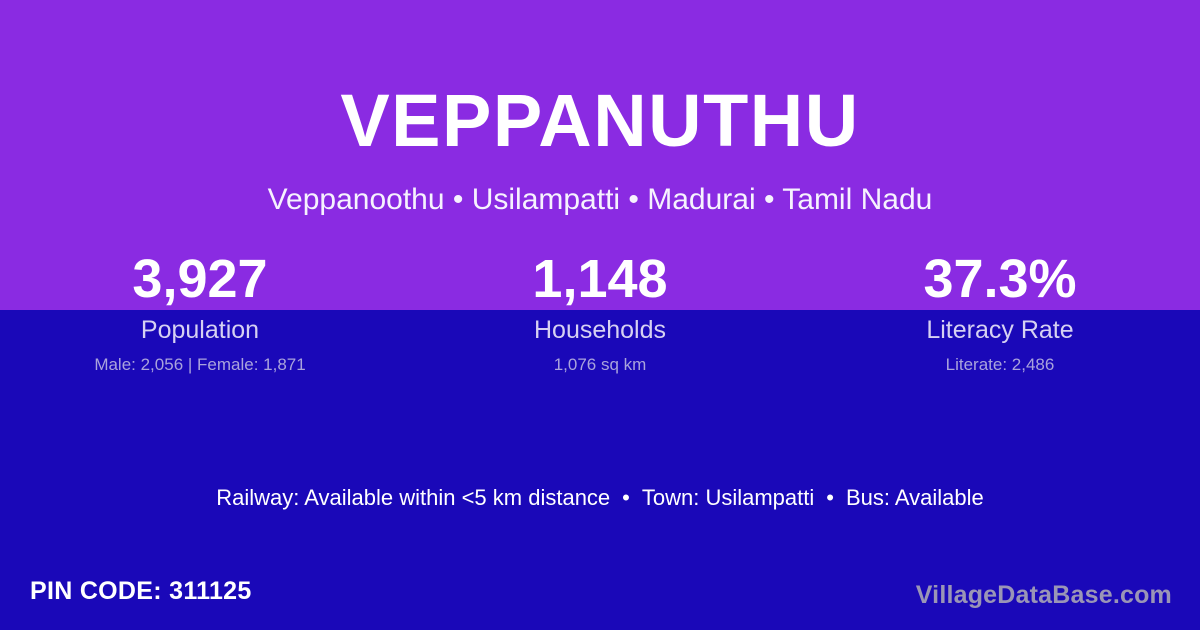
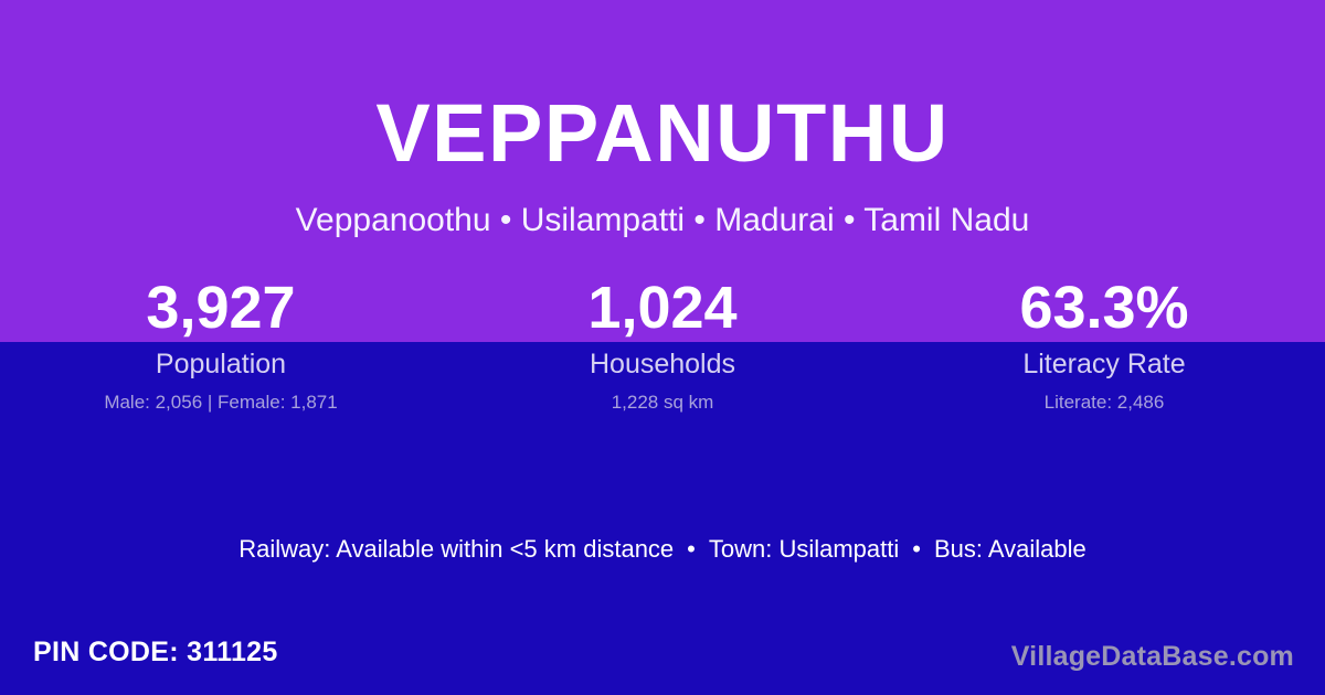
  VEPPANUTHU
  Veppanoothu • Usilampatti • Madurai • Tamil Nadu
  3,927
  Population
  Male: 2,056 | Female: 1,871
- 1,148
+ 1,024
  Households
- 1,076 sq km
+ 1,228 sq km
- 37.3%
+ 63.3%
  Literacy Rate
  Literate: 2,486
  Railway: Available within <5 km distance • Town: Usilampatti • Bus: Available
  PIN CODE: 311125
  VillageDataBase.com
